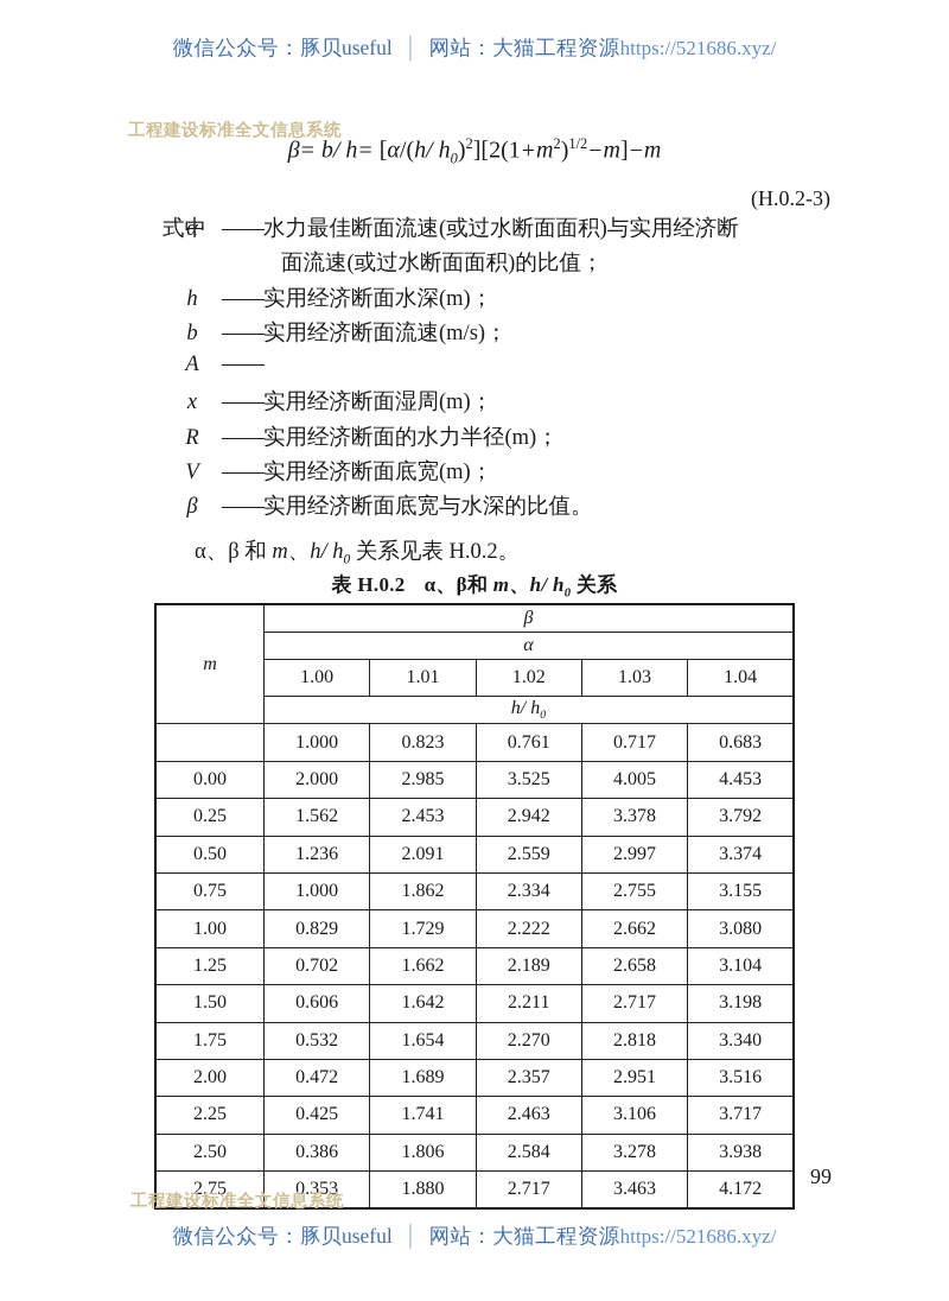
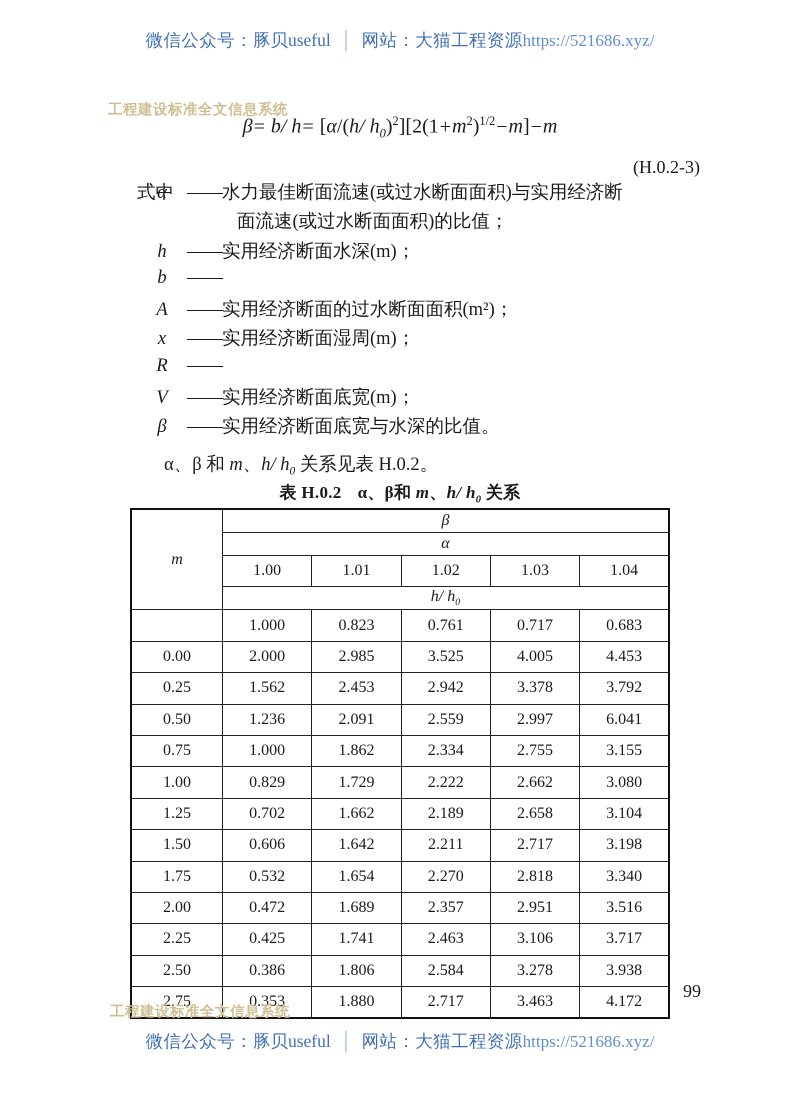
  微信公众号：豚贝useful │ 网站：大猫工程资源https://521686.xyz/
  工程建设标准全文信息系统
  β= b/ h= [α/(h/ h0)2][2(1+m2)1/2−m]−m
  (H.0.2-3)
  式中
  α
  ——
  水力最佳断面流速(或过水断面面积)与实用经济断
  面流速(或过水断面面积)的比值；
  h
  ——
  实用经济断面水深(m)；
  b
  ——
- 实用经济断面流速(m/s)；
  A
  ——
+ 实用经济断面的过水断面面积(m²)；
  x
  ——
  实用经济断面湿周(m)；
  R
  ——
- 实用经济断面的水力半径(m)；
  V
  ——
  实用经济断面底宽(m)；
  β
  ——
  实用经济断面底宽与水深的比值。
  α、β 和 m、h/ h0 关系见表 H.0.2。
  表 H.0.2 α、β和 m、h/ h0 关系
  m	β
  α
  1.00	1.01	1.02	1.03	1.04
  h/ h0
  	1.000	0.823	0.761	0.717	0.683
  0.00	2.000	2.985	3.525	4.005	4.453
  0.25	1.562	2.453	2.942	3.378	3.792
- 0.50	1.236	2.091	2.559	2.997	3.374
+ 0.50	1.236	2.091	2.559	2.997	6.041
  0.75	1.000	1.862	2.334	2.755	3.155
  1.00	0.829	1.729	2.222	2.662	3.080
  1.25	0.702	1.662	2.189	2.658	3.104
  1.50	0.606	1.642	2.211	2.717	3.198
  1.75	0.532	1.654	2.270	2.818	3.340
  2.00	0.472	1.689	2.357	2.951	3.516
  2.25	0.425	1.741	2.463	3.106	3.717
  2.50	0.386	1.806	2.584	3.278	3.938
  2.75	0.353	1.880	2.717	3.463	4.172
  99
  工程建设标准全文信息系统
  微信公众号：豚贝useful │ 网站：大猫工程资源https://521686.xyz/
